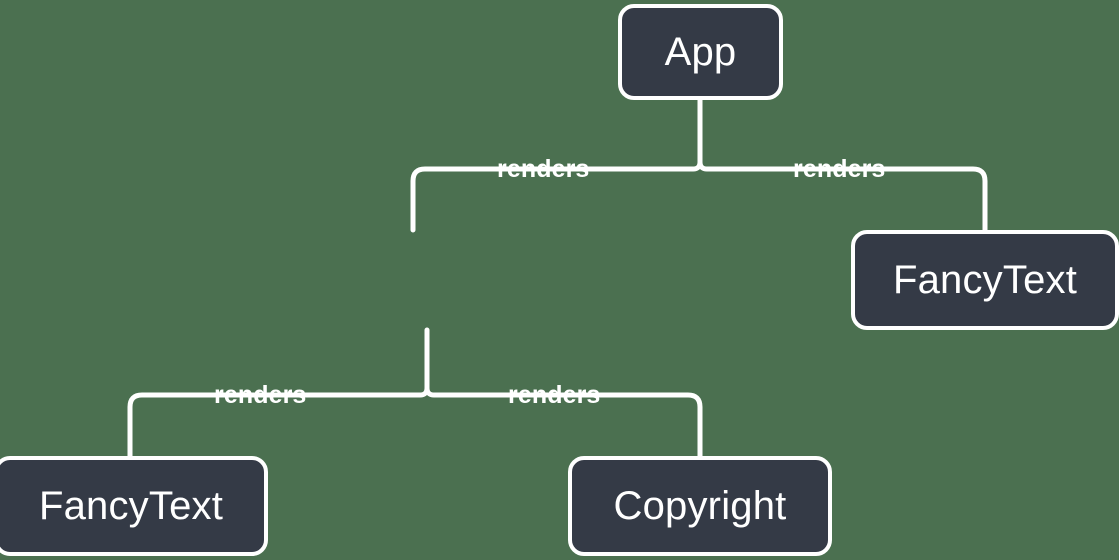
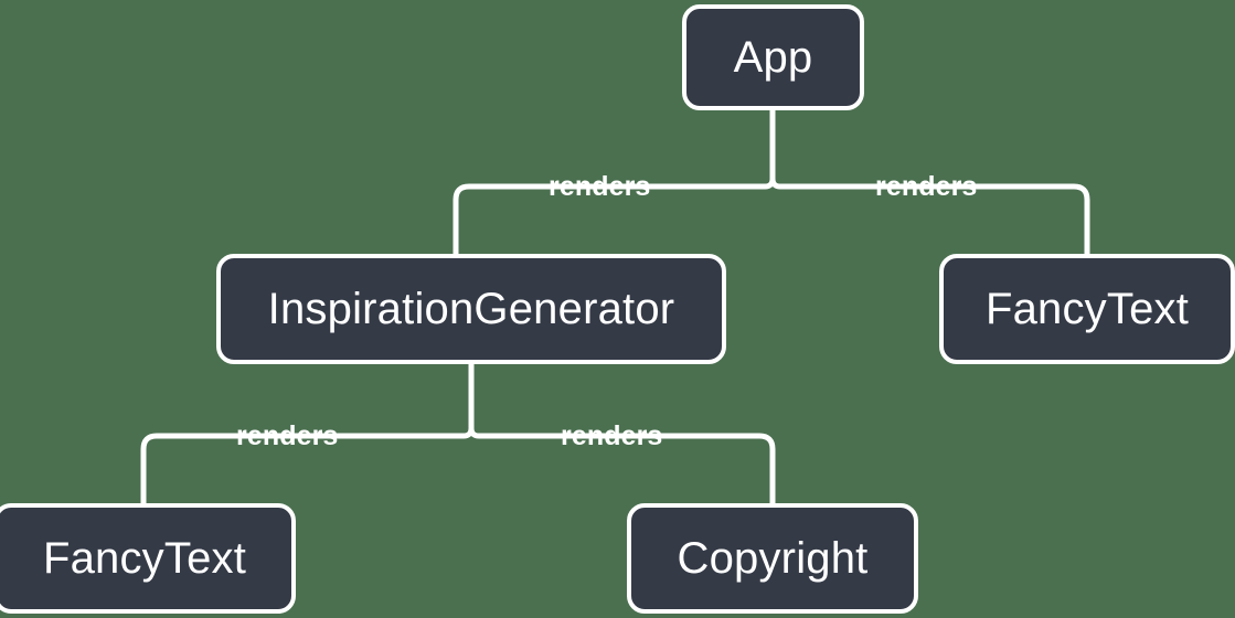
  App
+ InspirationGenerator
  FancyText
  FancyText
  Copyright
  renders
  renders
  renders
  renders
